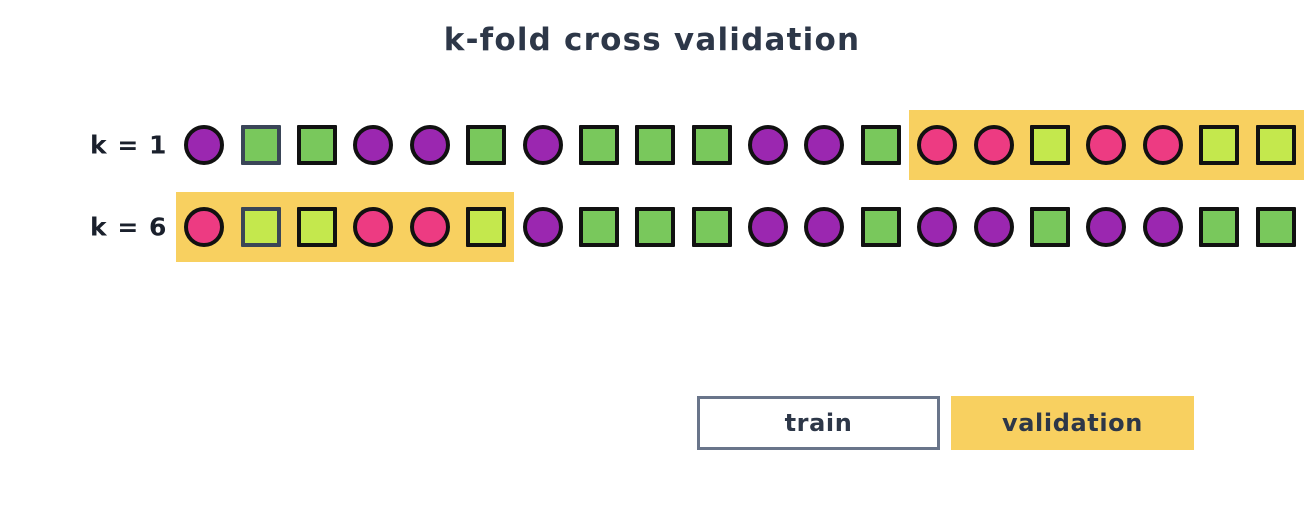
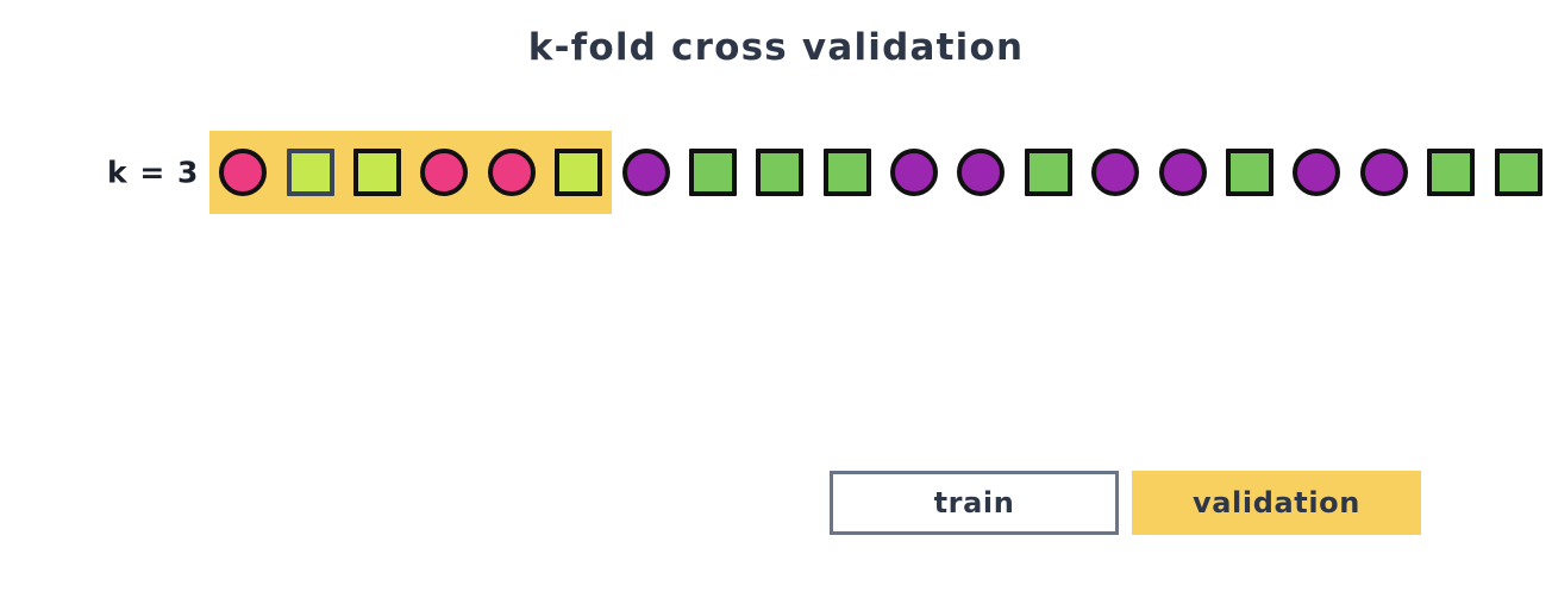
  k-fold cross validation
- k = 1
- k = 6
+ k = 3
  train
  validation
